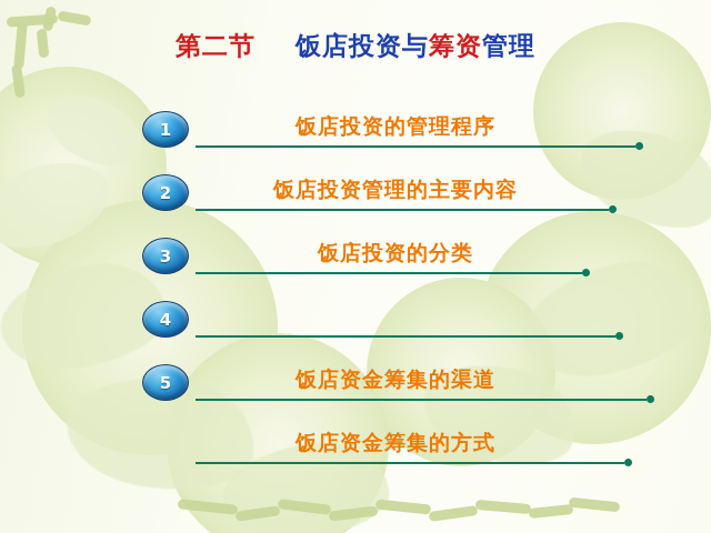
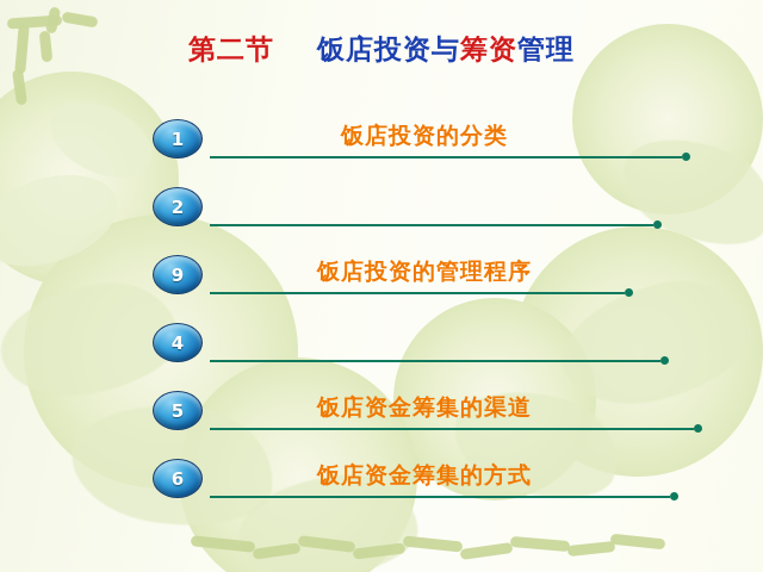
  第二节 饭店投资与筹资管理
  1
- 饭店投资的管理程序
+ 饭店投资的分类
  2
- 饭店投资管理的主要内容
- 3
+ 9
- 饭店投资的分类
+ 饭店投资的管理程序
  4
  5
  饭店资金筹集的渠道
+ 6
  饭店资金筹集的方式
